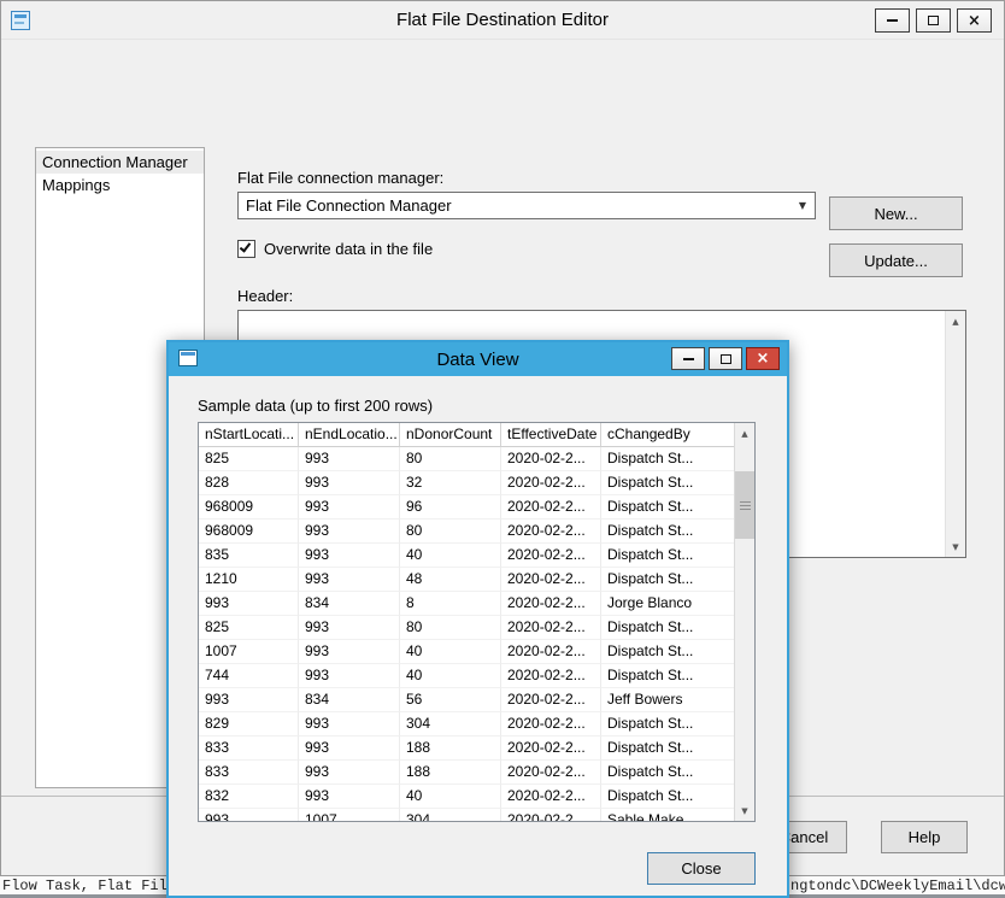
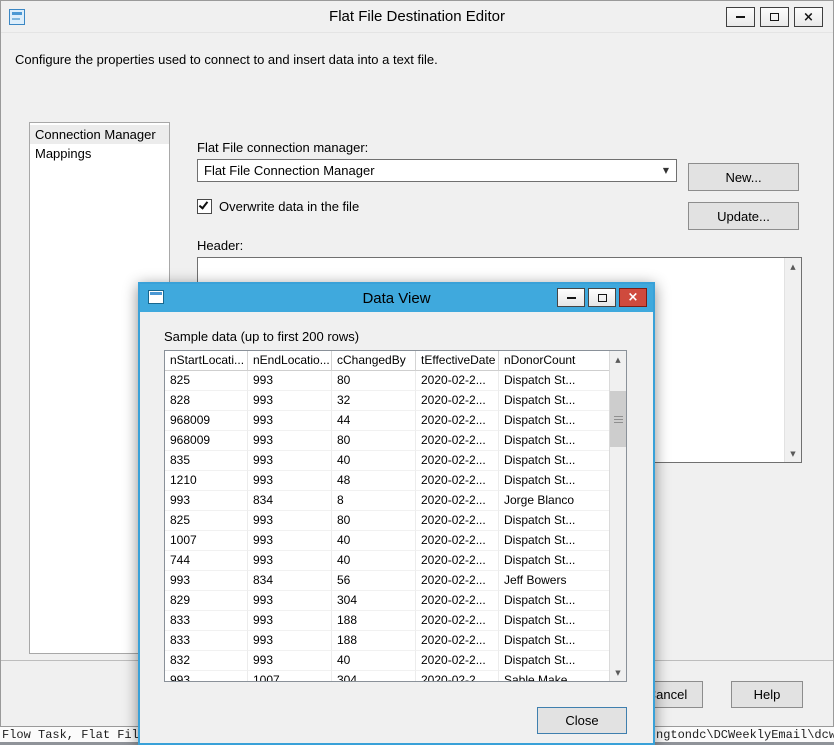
  Flow Task, Flat Fil
  ngtondc\DCWeeklyEmail\dcw
  Flat File Destination Editor
  ×
+ Configure the properties used to connect to and insert data into a text file.
  Connection Manager
  Mappings
  Flat File connection manager:
  Flat File Connection Manager
  ▼
  New...
  Overwrite data in the file
  Update...
  Header:
  ▲
  ▼
  ancel
  Help
  Data View
  ×
  Sample data (up to first 200 rows)
  nStartLocati...
  nEndLocatio...
- nDonorCount
+ cChangedBy
  tEffectiveDate
- cChangedBy
+ nDonorCount
  825
  993
  80
  2020-02-2...
  Dispatch St...
  828
  993
  32
  2020-02-2...
  Dispatch St...
  968009
  993
- 96
+ 44
  2020-02-2...
  Dispatch St...
  968009
  993
  80
  2020-02-2...
  Dispatch St...
  835
  993
  40
  2020-02-2...
  Dispatch St...
  1210
  993
  48
  2020-02-2...
  Dispatch St...
  993
  834
  8
  2020-02-2...
  Jorge Blanco
  825
  993
  80
  2020-02-2...
  Dispatch St...
  1007
  993
  40
  2020-02-2...
  Dispatch St...
  744
  993
  40
  2020-02-2...
  Dispatch St...
  993
  834
  56
  2020-02-2...
  Jeff Bowers
  829
  993
  304
  2020-02-2...
  Dispatch St...
  833
  993
  188
  2020-02-2...
  Dispatch St...
  833
  993
  188
  2020-02-2...
  Dispatch St...
  832
  993
  40
  2020-02-2...
  Dispatch St...
  993
  1007
  304
  2020-02-2...
  Sable Make...
  ▲
  ▼
  Close
